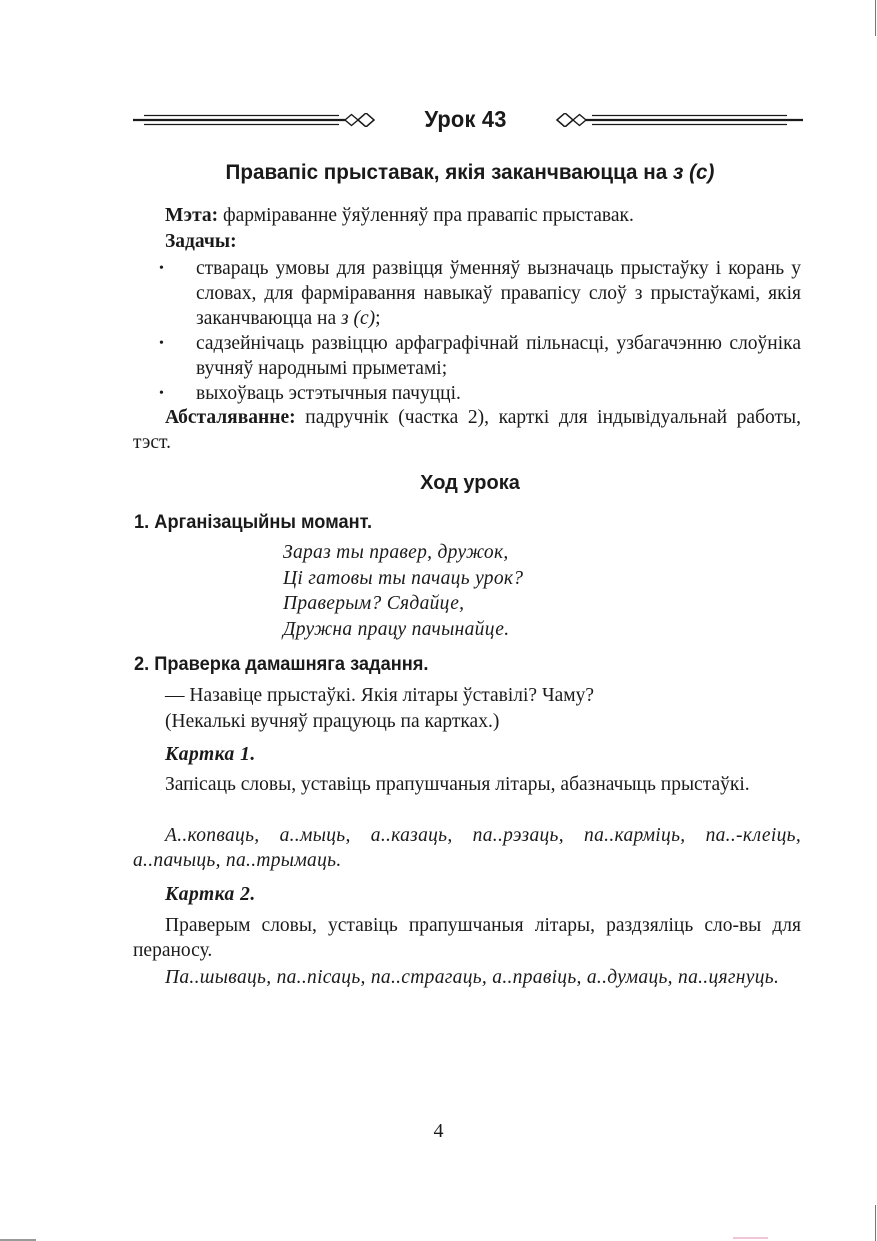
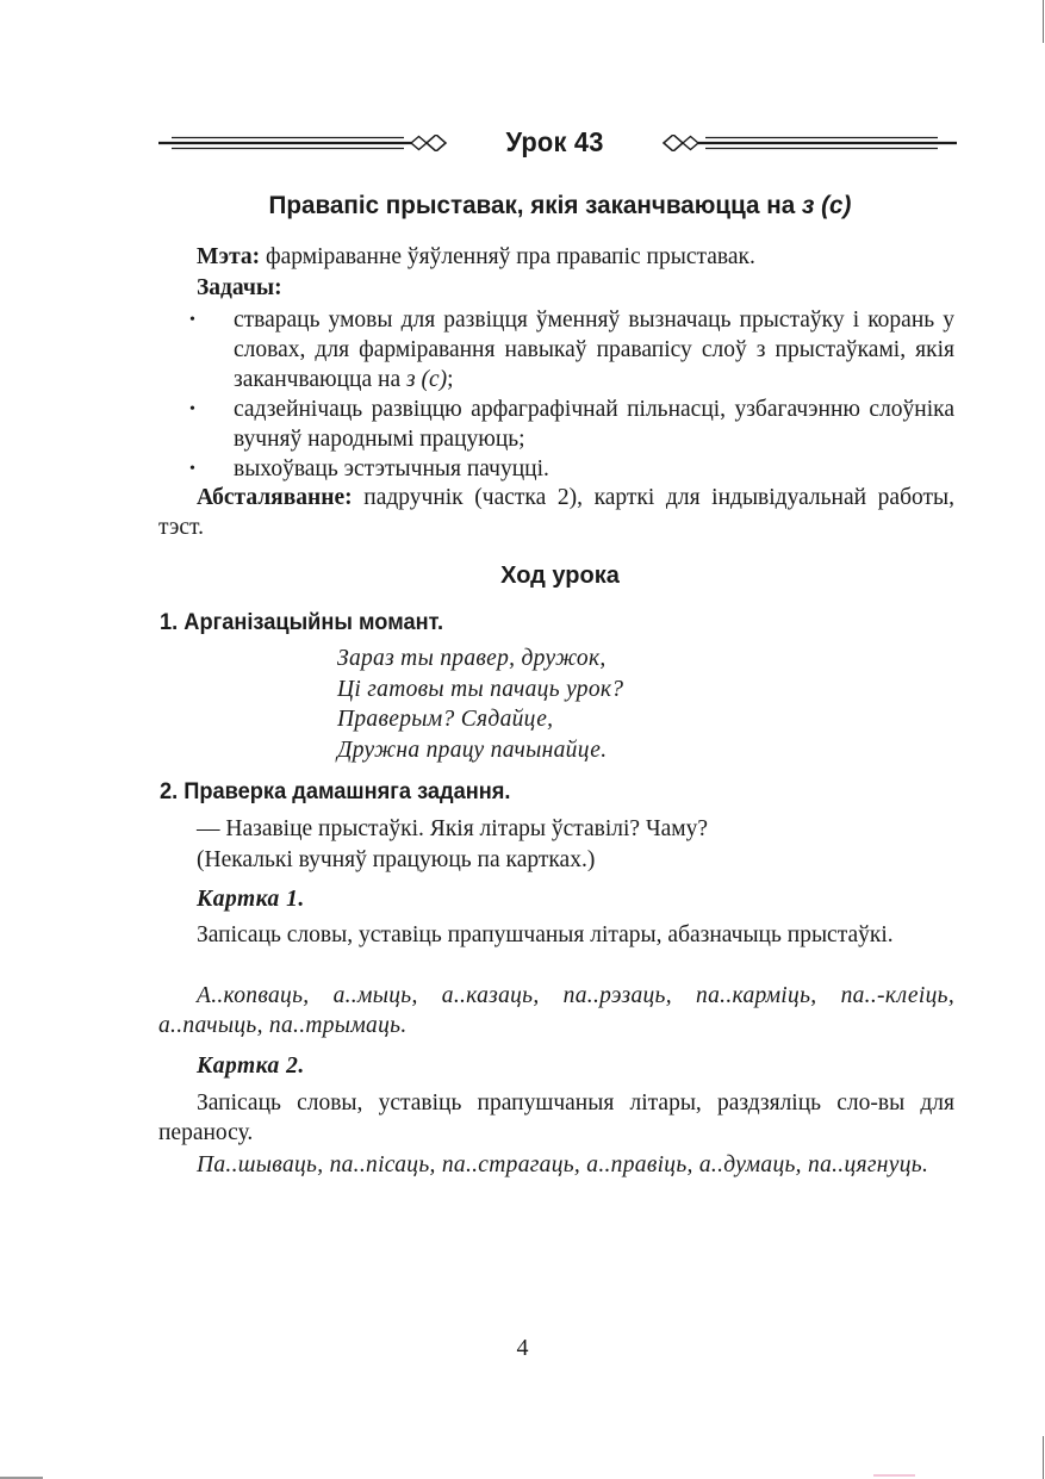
  Урок 43
  Правапіс прыставак, якія заканчваюцца на з (с)
  Мэта: фарміраванне ўяўленняў пра правапіс прыставак.
  Задачы:
  •
  ствараць умовы для развіцця ўменняў вызначаць прыстаўку і корань у словах, для фарміравання навыкаў правапісу слоў з прыстаўкамі, якія заканчваюцца на з (с);
  •
- садзейнічаць развіццю арфаграфічнай пільнасці, узбагачэнню слоўніка вучняў народнымі прыметамі;
+ садзейнічаць развіццю арфаграфічнай пільнасці, узбагачэнню слоўніка вучняў народнымі працуюць;
  •
  выхоўваць эстэтычныя пачуцці.
  Абсталяванне: падручнік (частка 2), карткі для індывідуальнай работы, тэст.
  Ход урока
  1. Арганізацыйны момант.
  Зараз ты правер, дружок,
  Ці гатовы ты пачаць урок?
  Праверым? Сядайце,
  Дружна працу пачынайце.
  2. Праверка дамашняга задання.
  — Назавіце прыстаўкі. Якія літары ўставілі? Чаму?
  (Некалькі вучняў працуюць па картках.)
  Картка 1.
  Запісаць словы, уставіць прапушчаныя літары, абазначыць прыстаўкі.
  А..копваць, а..мыць, а..казаць, па..рэзаць, па..карміць, па..-клеіць, а..пачыць, па..трымаць.
  Картка 2.
- Праверым словы, уставіць прапушчаныя літары, раздзяліць сло-вы для пераносу.
+ Запісаць словы, уставіць прапушчаныя літары, раздзяліць сло-вы для пераносу.
  Па..шываць, па..пісаць, па..страгаць, а..правіць, а..думаць, па..цягнуць.
  4
